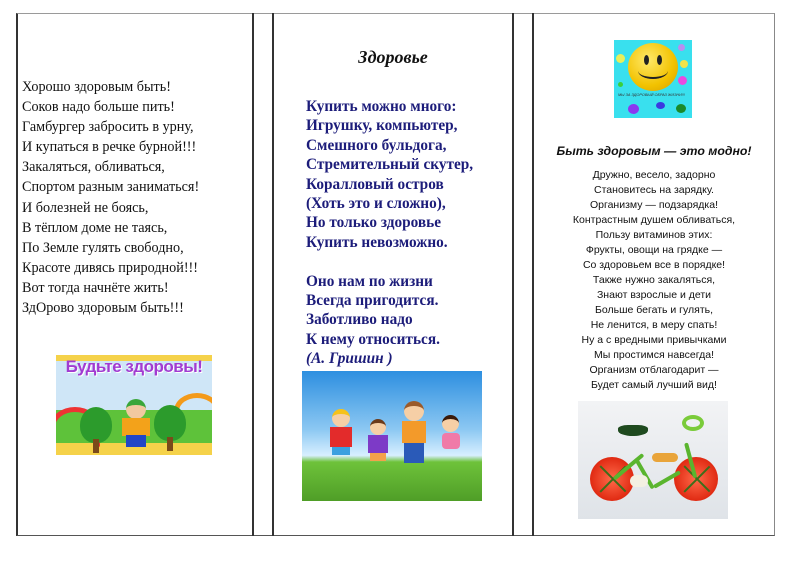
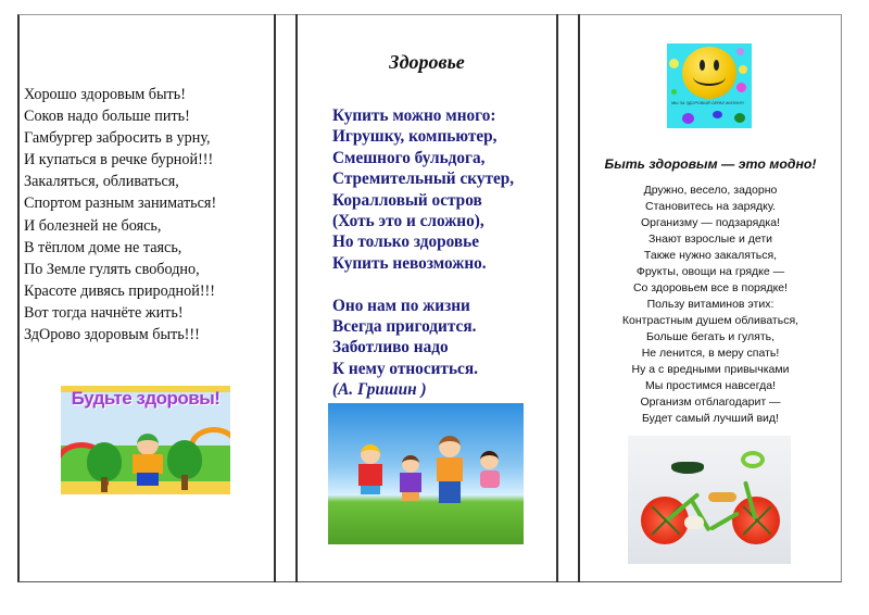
  Хорошо здоровым быть!
  Соков надо больше пить!
  Гамбургер забросить в урну,
  И купаться в речке бурной!!!
  Закаляться, обливаться,
  Спортом разным заниматься!
  И болезней не боясь,
  В тёплом доме не таясь,
  По Земле гулять свободно,
  Красоте дивясь природной!!!
  Вот тогда начнёте жить!
  ЗдОрово здоровым быть!!!
  Будьте здоровы!
  Здоровье
  Купить можно много:
  Игрушку, компьютер,
  Смешного бульдога,
  Стремительный скутер,
  Коралловый остров
  (Хоть это и сложно),
  Но только здоровье
  Купить невозможно.
  Оно нам по жизни
  Всегда пригодится.
  Заботливо надо
  К нему относиться.
  (А. Гришин )
  Быть здоровым — это модно!
  Дружно, весело, задорно
  Становитесь на зарядку.
  Организму — подзарядка!
- Контрастным душем обливаться,
+ Знают взрослые и дети
- Пользу витаминов этих:
+ Также нужно закаляться,
  Фрукты, овощи на грядке —
  Со здоровьем все в порядке!
- Также нужно закаляться,
+ Пользу витаминов этих:
- Знают взрослые и дети
+ Контрастным душем обливаться,
  Больше бегать и гулять,
  Не ленится, в меру спать!
  Ну а с вредными привычками
  Мы простимся навсегда!
  Организм отблагодарит —
  Будет самый лучший вид!
